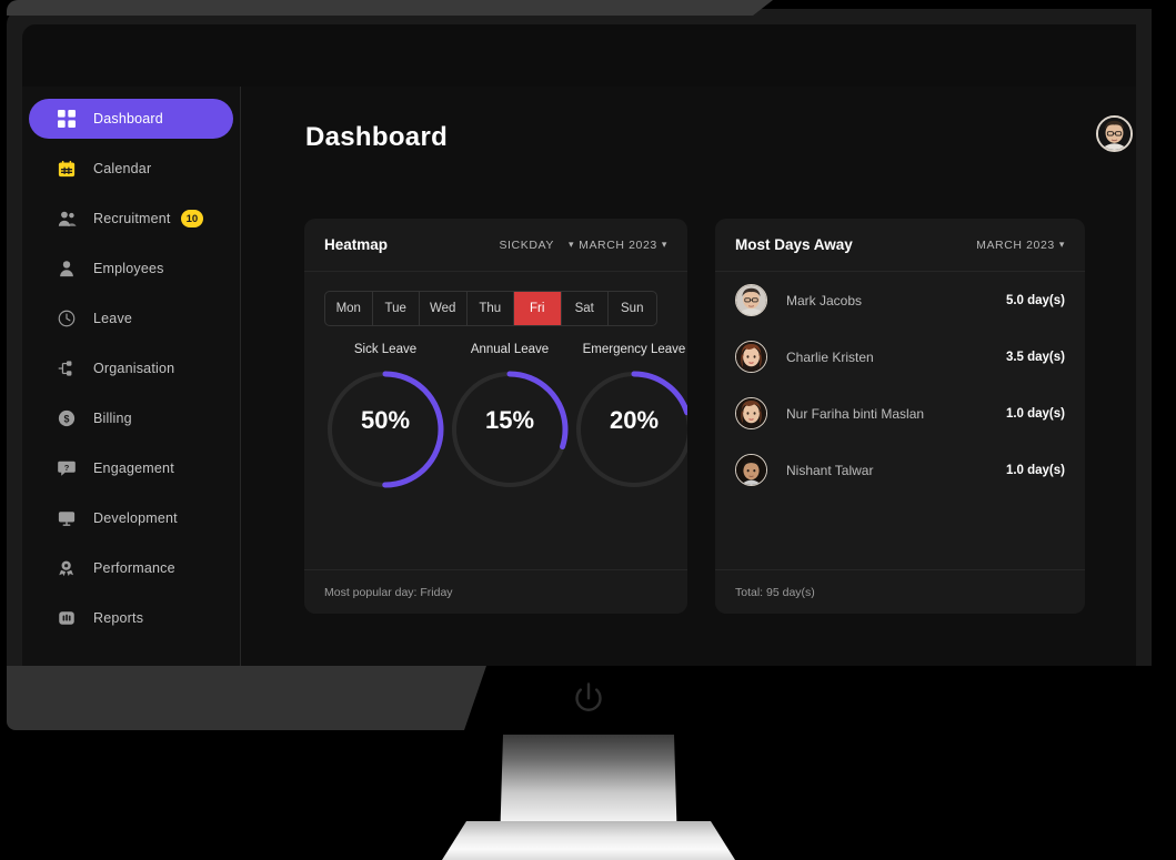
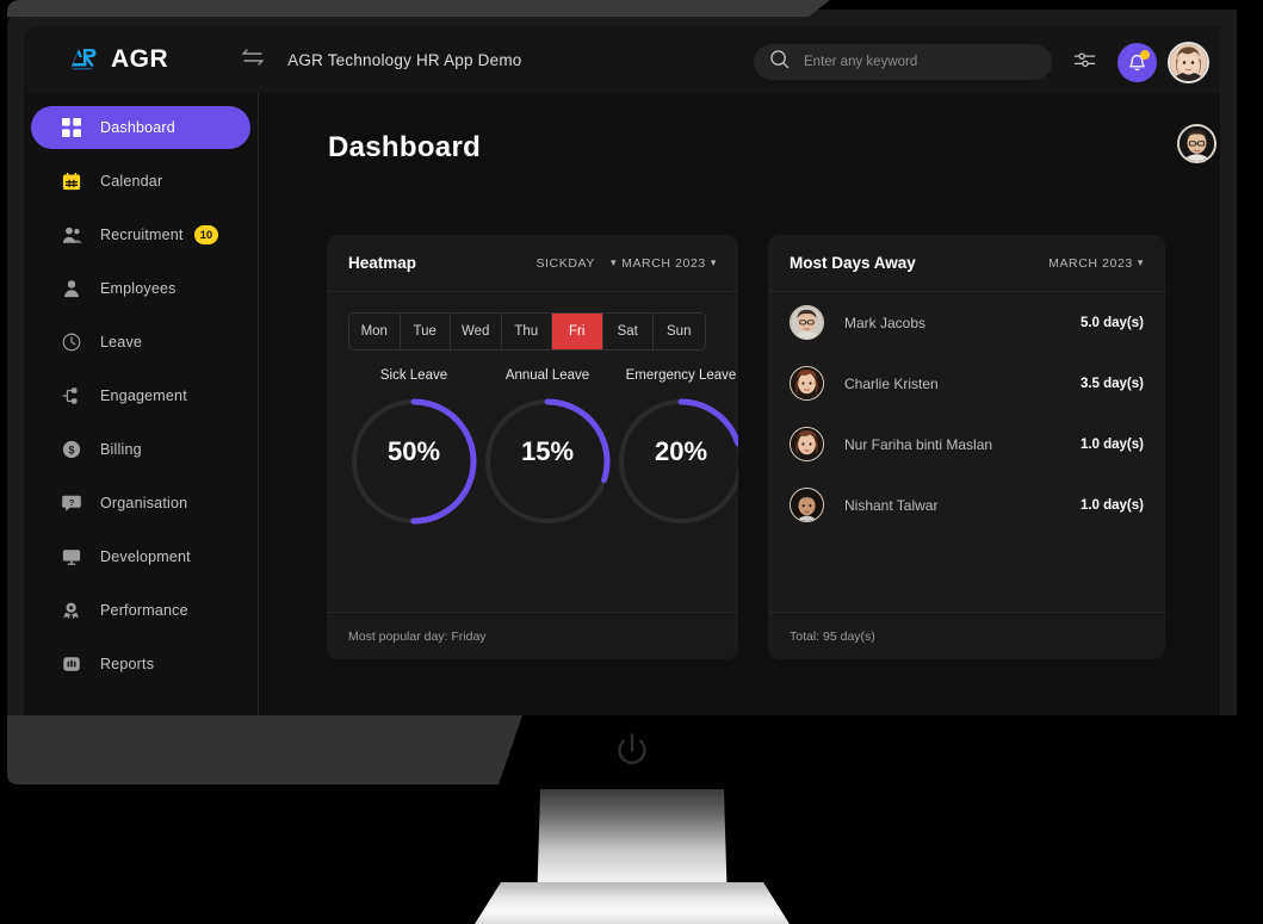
+ AGR
+ AGR Technology HR App Demo
+ Enter any keyword
  Dashboard
  Calendar
  Recruitment
  10
  Employees
  Leave
- Organisation
+ Engagement
  $
  Billing
  ?
- Engagement
+ Organisation
  Development
  Performance
  Reports
  Dashboard
  Heatmap
  SICKDAY
  ▾
  MARCH 2023
  ▾
  Mon
  Tue
  Wed
  Thu
  Fri
  Sat
  Sun
  Sick Leave
  50%
  Annual Leave
  15%
  Emergency Leave
  20%
  Most popular day: Friday
  Most Days Away
  MARCH 2023
  ▾
  Mark Jacobs
  5.0 day(s)
  Charlie Kristen
  3.5 day(s)
  Nur Fariha binti Maslan
  1.0 day(s)
  Nishant Talwar
  1.0 day(s)
  Total: 95 day(s)
